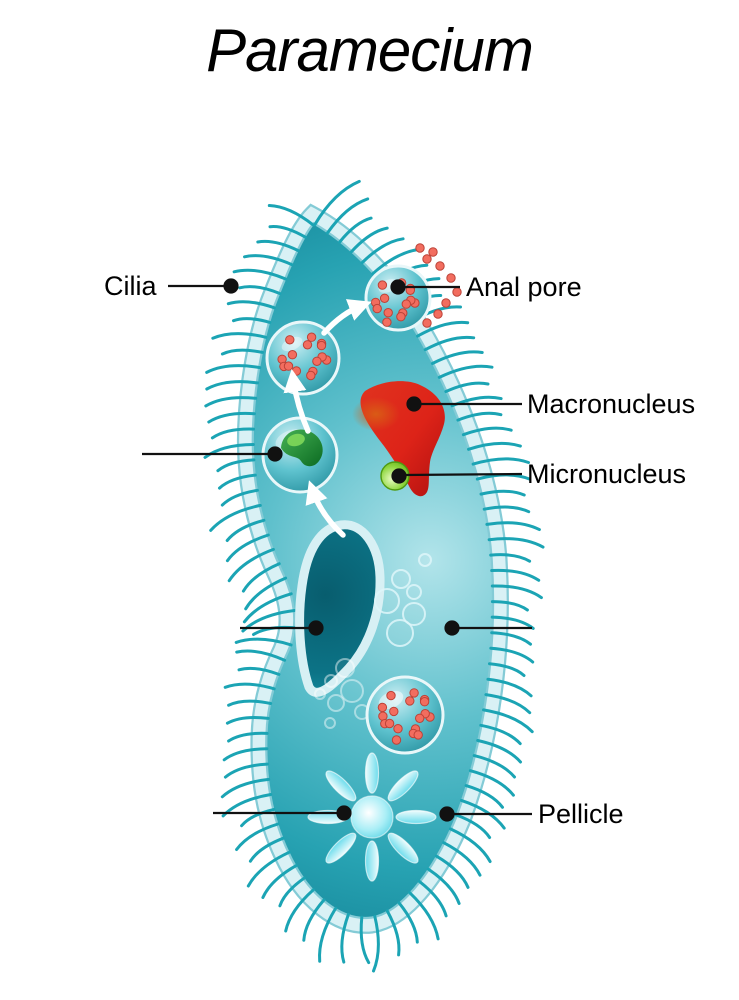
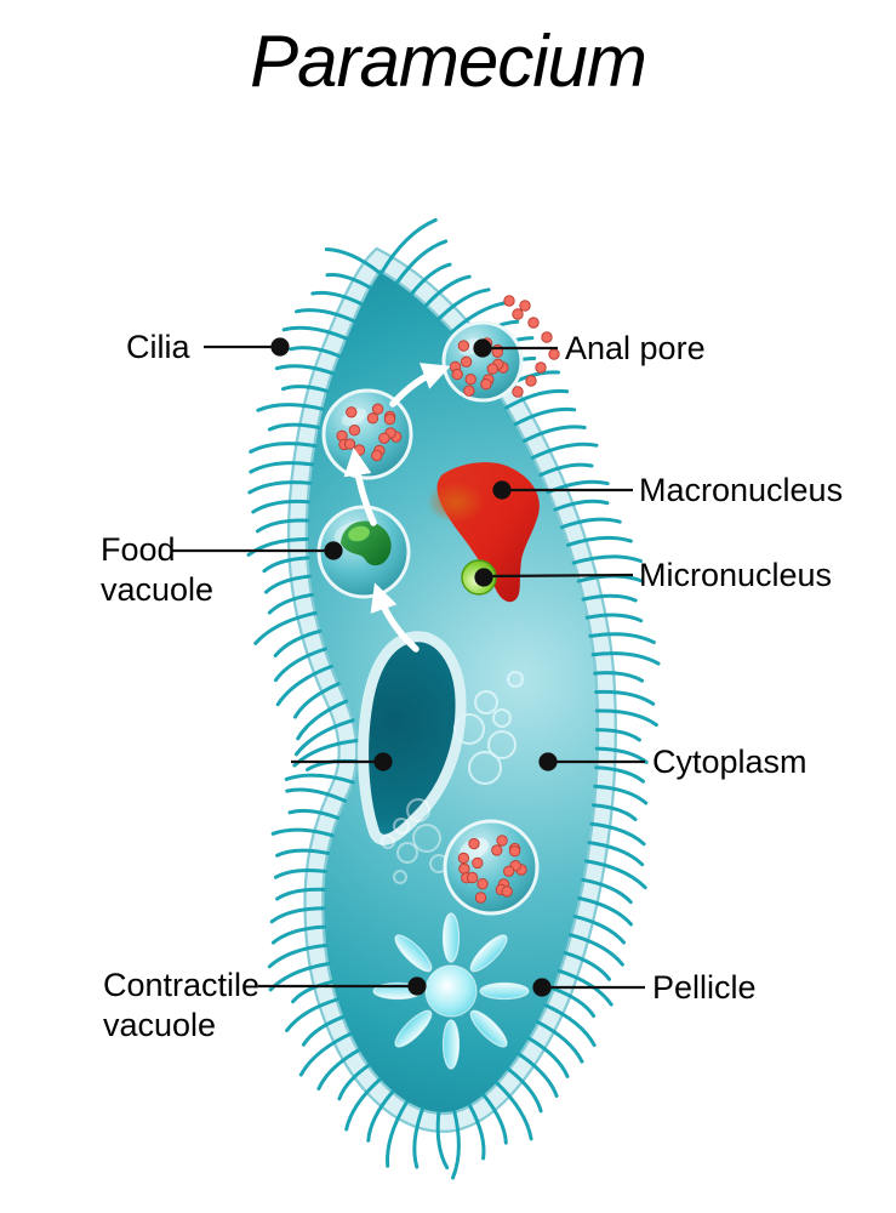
  Paramecium
  Cilia
  Anal pore
  Macronucleus
  Micronucleus
+ Food vacuole
+ Cytoplasm
+ Contractile vacuole
  Pellicle
